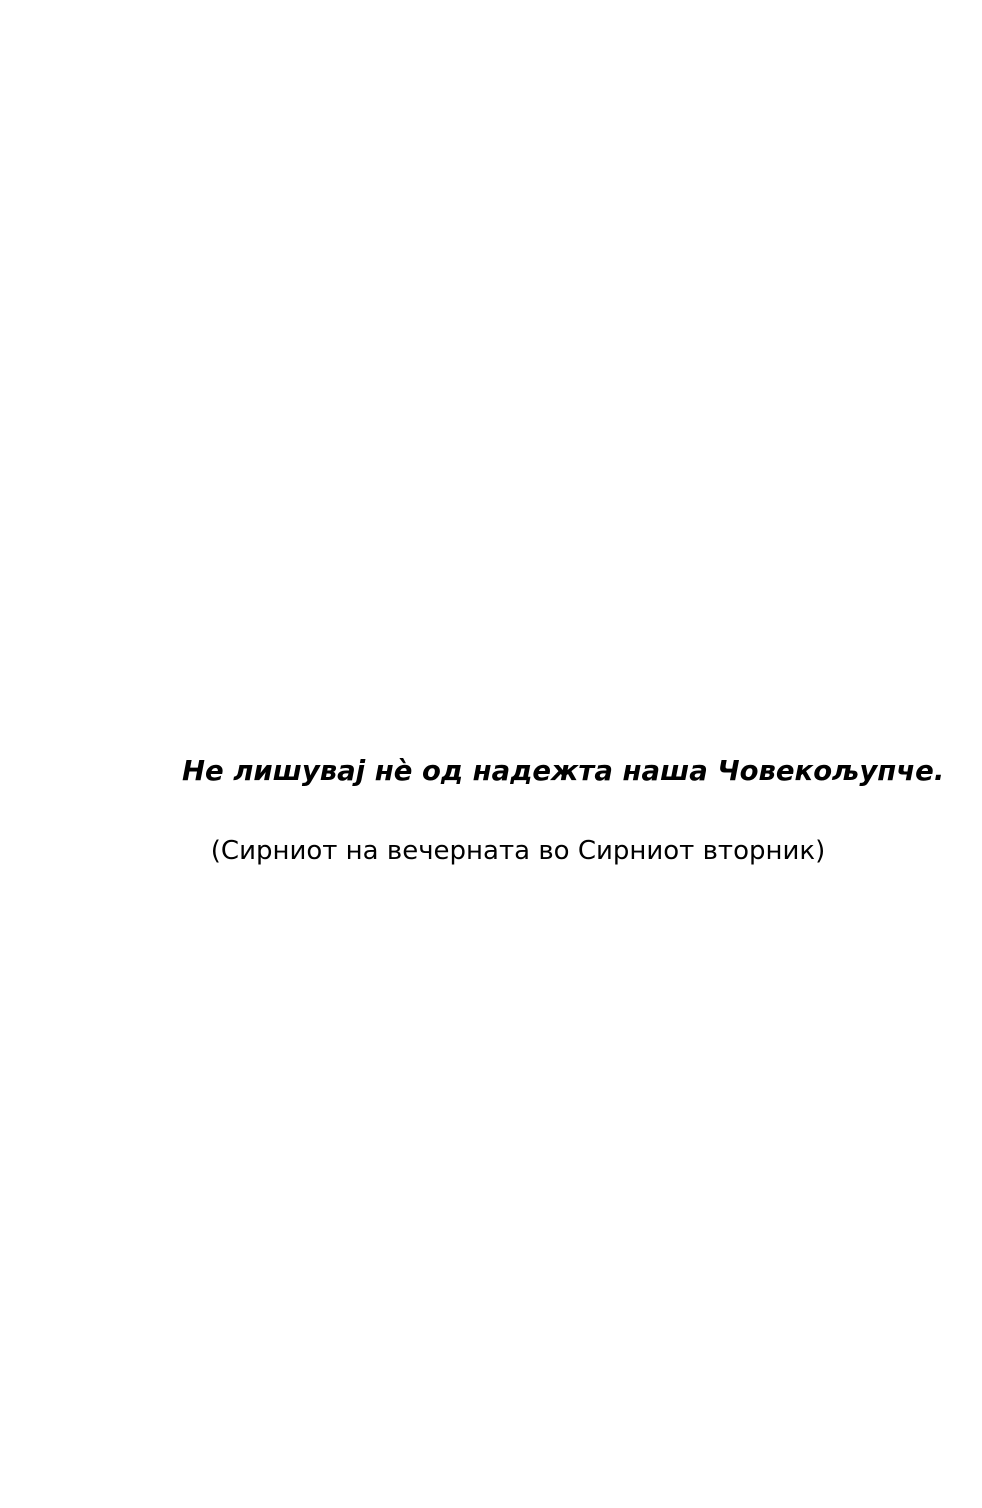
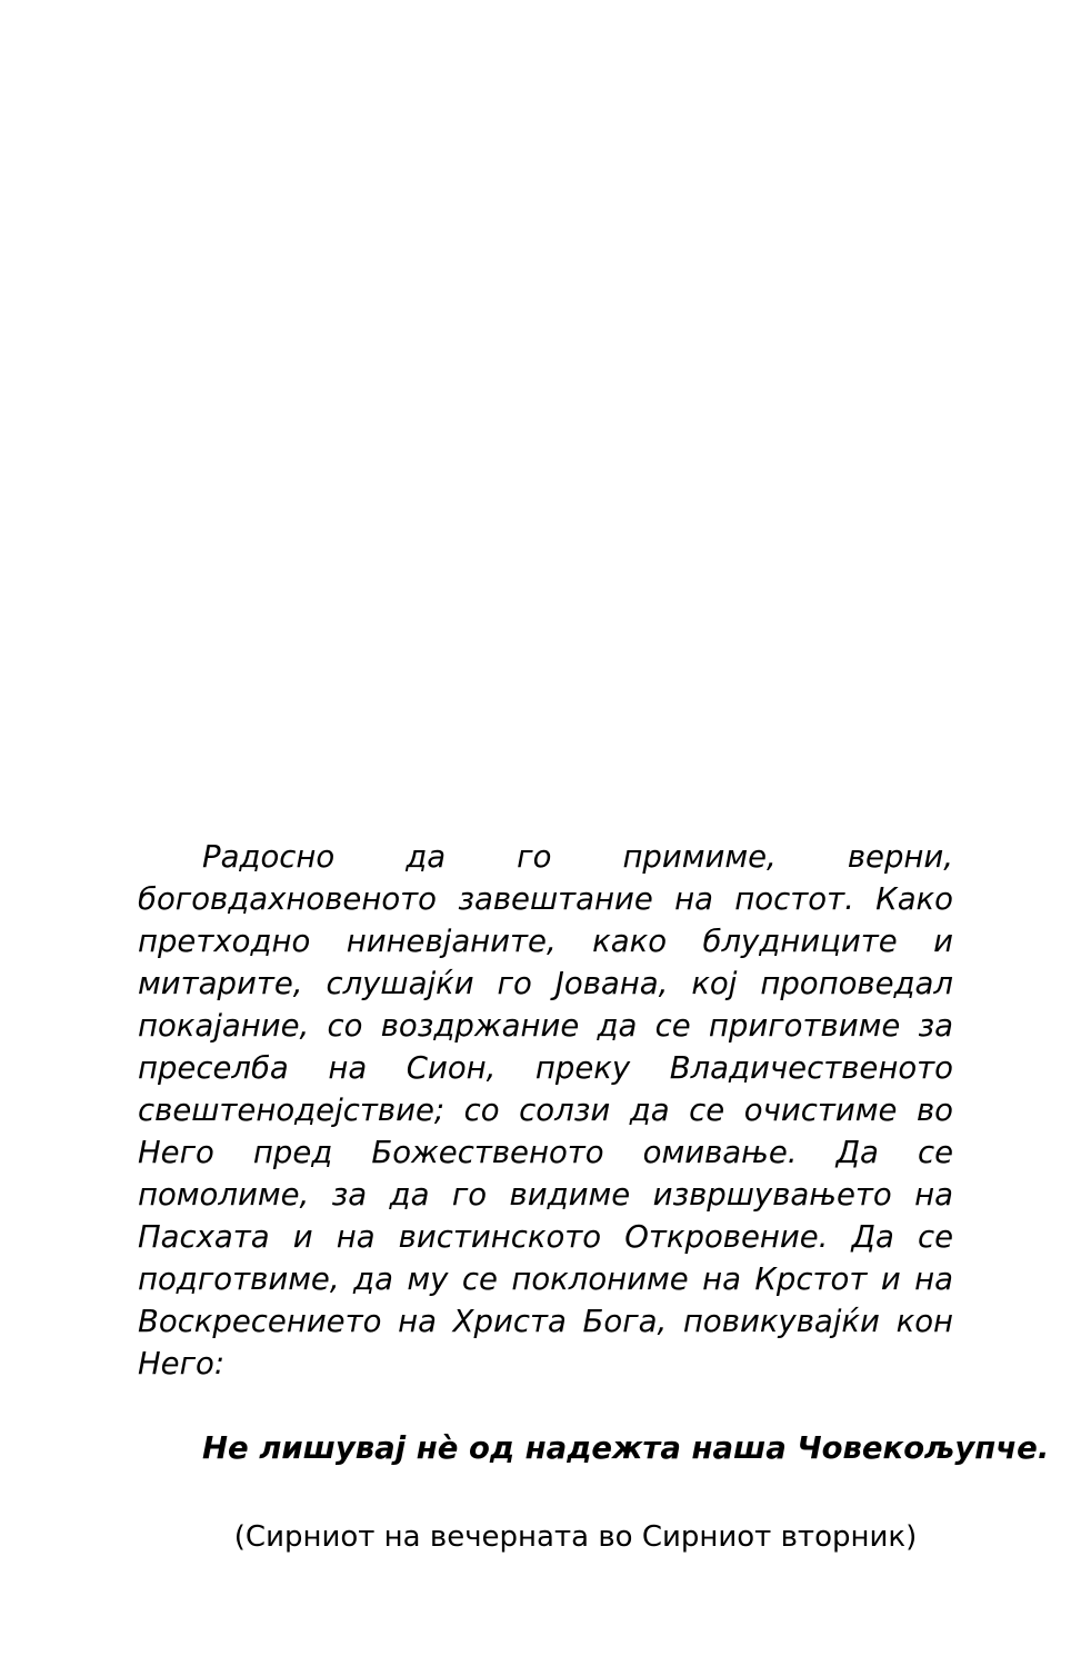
+ Радосно да го примиме, верни, боговдахновеното завештание на постот. Како претходно ниневјаните, како блудниците и митарите, слушајќи го Јована, кој проповедал покајание, со воздржание да се приготвиме за преселба на Сион, преку Владичественото свештенодејствие; со солзи да се очистиме во Него пред Божественото омивање. Да се помолиме, за да го видиме извршувањето на Пасхата и на вистинското Откровение. Да се подготвиме, да му се поклониме на Крстот и на Воскресението на Христа Бога, повикувајќи кон Него:
  Не лишувај нѐ од надежта наша Човекољупче.
  (Сирниот на вечерната во Сирниот вторник)
